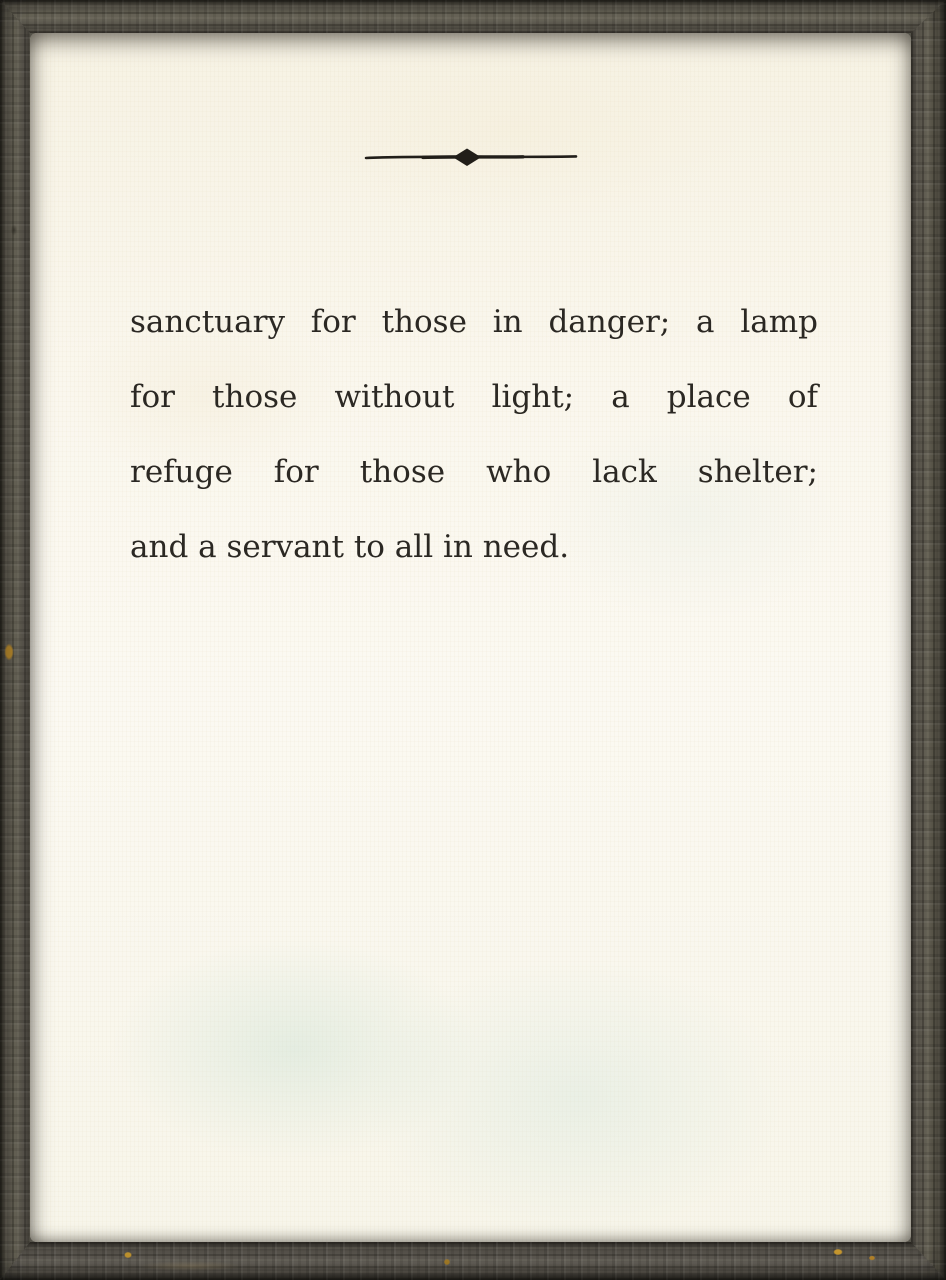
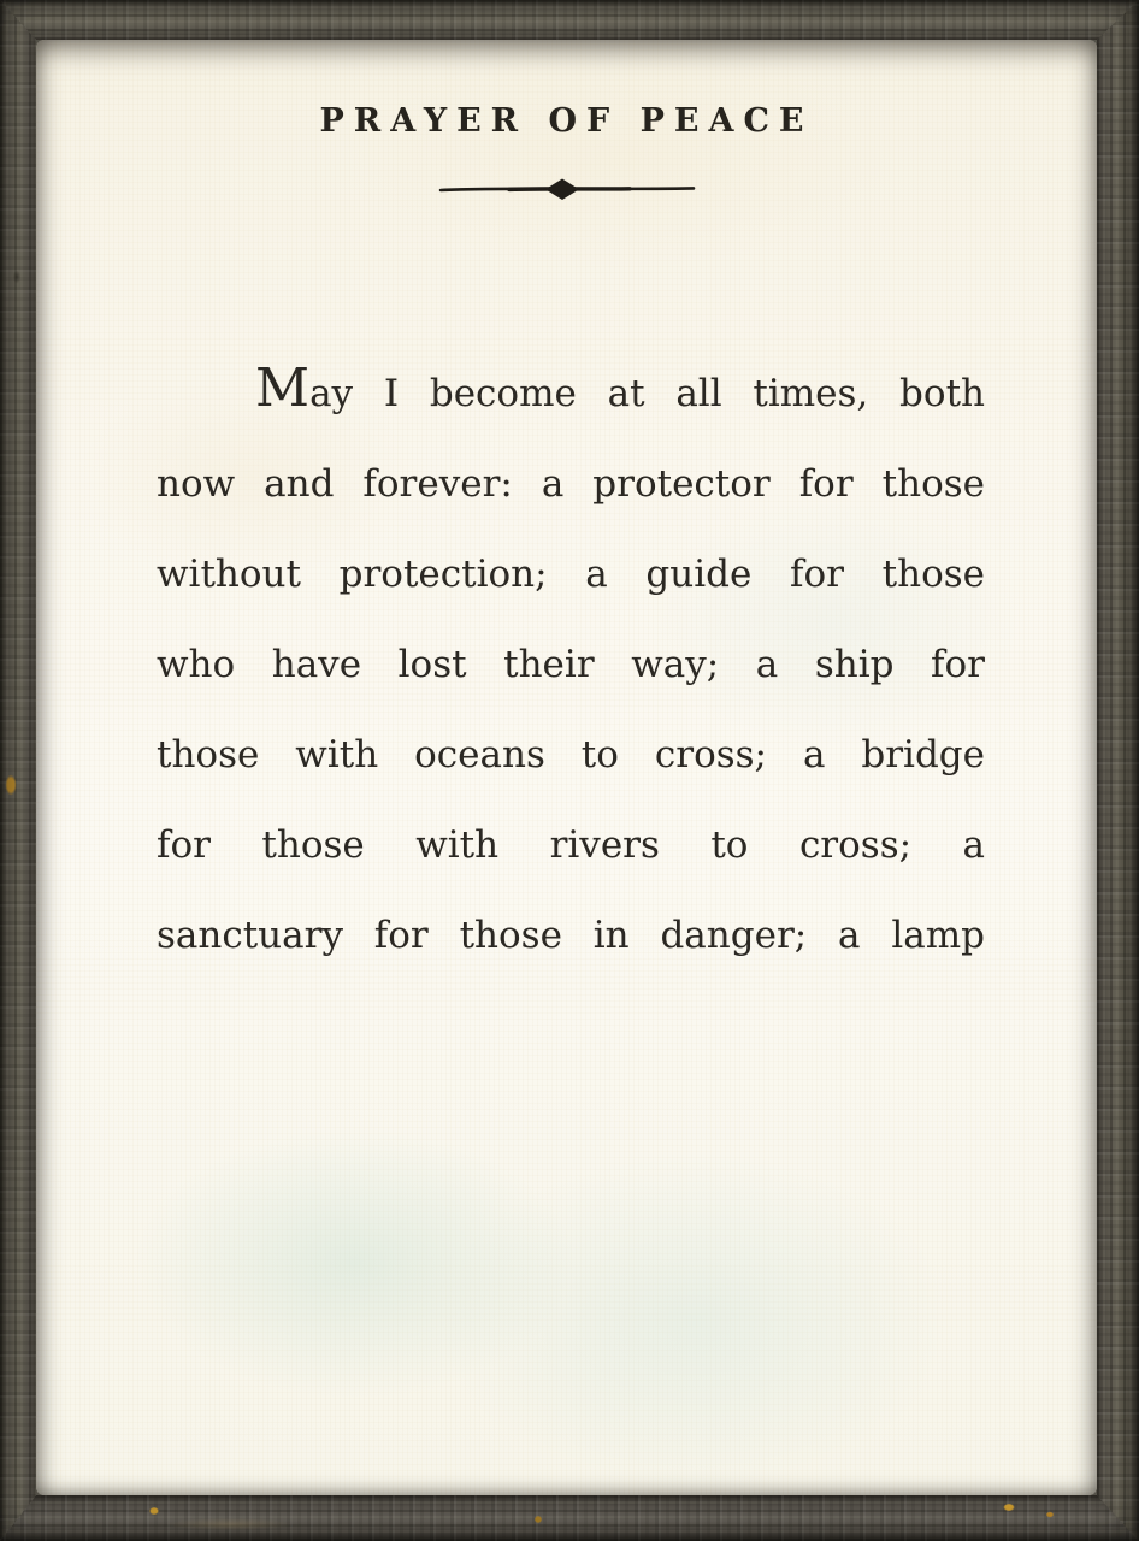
+ PRAYER OF PEACE
+ May I become at all times, both
+ now and forever: a protector for those
+ without protection; a guide for those
+ who have lost their way; a ship for
+ those with oceans to cross; a bridge
+ for those with rivers to cross; a
  sanctuary for those in danger; a lamp
- for those without light; a place of
- refuge for those who lack shelter;
- and a servant to all in need.
